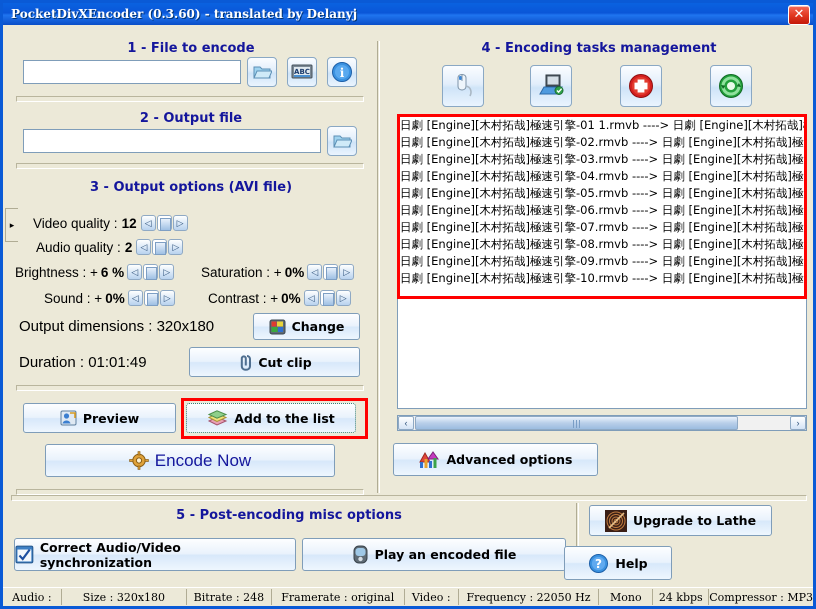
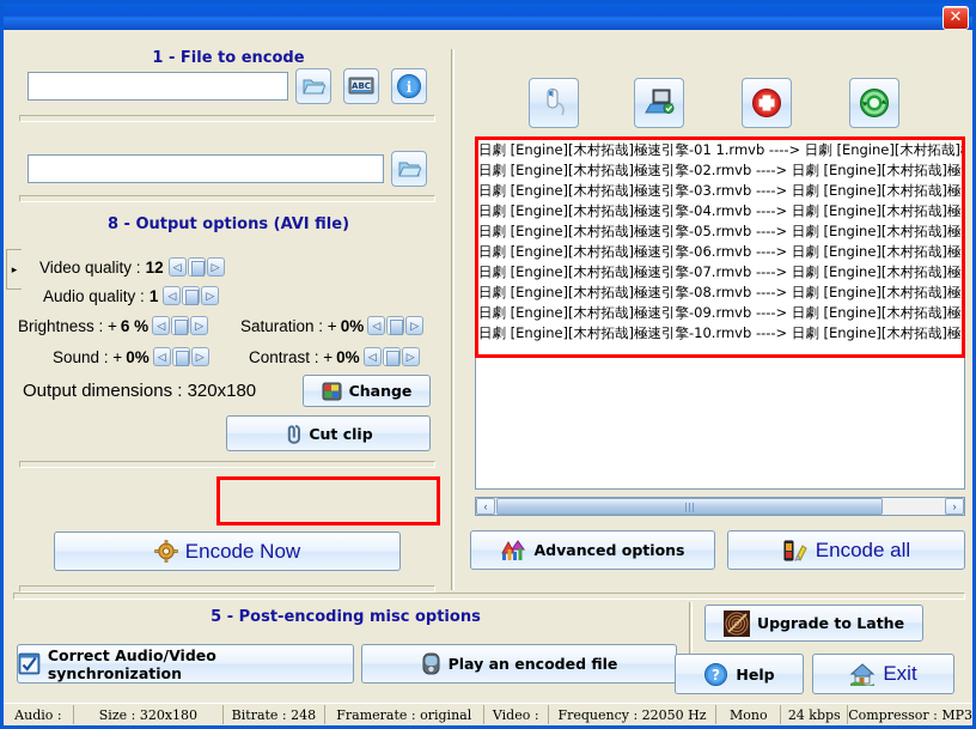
- PocketDivXEncoder (0.3.60) - translated by Delanyj
  ✕
  1 - File to encode
  ABC
  i
- 2 - Output file
- 3 - Output options (AVI file)
+ 8 - Output options (AVI file)
  ▸
  Video quality :
  12
  ◁
  ▷
  Audio quality :
- 2
+ 1
  ◁
  ▷
  Brightness : +
  6 %
  ◁
  ▷
  Saturation : +
  0%
  ◁
  ▷
  Sound : +
  0%
  ◁
  ▷
  Contrast : +
  0%
  ◁
  ▷
  Output dimensions : 320x180
  Change
- Duration : 01:01:49
  Cut clip
- Preview
- Add to the list
  Encode Now
- 4 - Encoding tasks management
  日劇 [Engine][木村拓哉]極速引擎-01 1.rmvb ----> 日劇 [Engine][木村拓哉]
  日劇 [Engine][木村拓哉]極速引擎-02.rmvb ----> 日劇 [Engine][木村拓哉]極
  日劇 [Engine][木村拓哉]極速引擎-03.rmvb ----> 日劇 [Engine][木村拓哉]極
  日劇 [Engine][木村拓哉]極速引擎-04.rmvb ----> 日劇 [Engine][木村拓哉]極
  日劇 [Engine][木村拓哉]極速引擎-05.rmvb ----> 日劇 [Engine][木村拓哉]極
  日劇 [Engine][木村拓哉]極速引擎-06.rmvb ----> 日劇 [Engine][木村拓哉]極
  日劇 [Engine][木村拓哉]極速引擎-07.rmvb ----> 日劇 [Engine][木村拓哉]極
  日劇 [Engine][木村拓哉]極速引擎-08.rmvb ----> 日劇 [Engine][木村拓哉]極
  日劇 [Engine][木村拓哉]極速引擎-09.rmvb ----> 日劇 [Engine][木村拓哉]極
  日劇 [Engine][木村拓哉]極速引擎-10.rmvb ----> 日劇 [Engine][木村拓哉]極
  ‹
  ›
  Advanced options
+ Encode all
  5 - Post-encoding misc options
  Correct Audio/Video synchronization
  Play an encoded file
  Upgrade to Lathe
  ?
  Help
+ Exit
  Audio :
  Size : 320x180
  Bitrate : 248
  Framerate : original
  Video :
  Frequency : 22050 Hz
  Mono
  24 kbps
  Compressor : MP3
